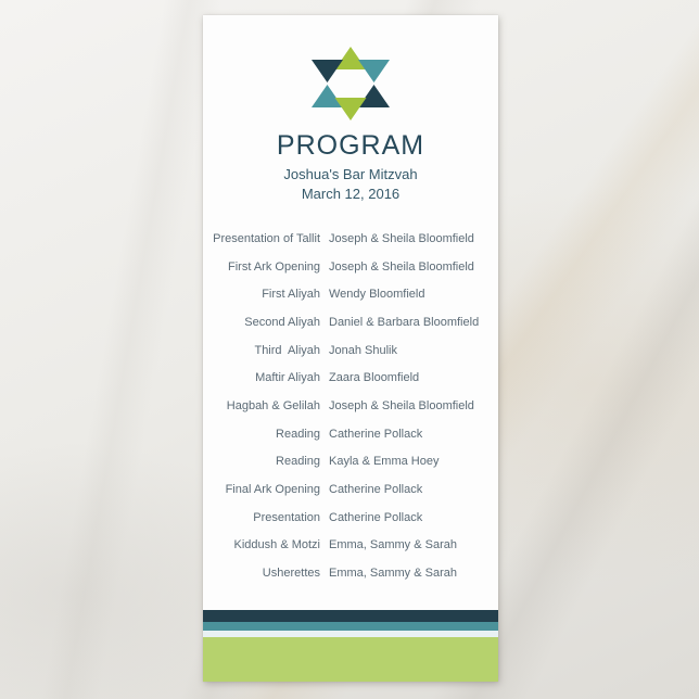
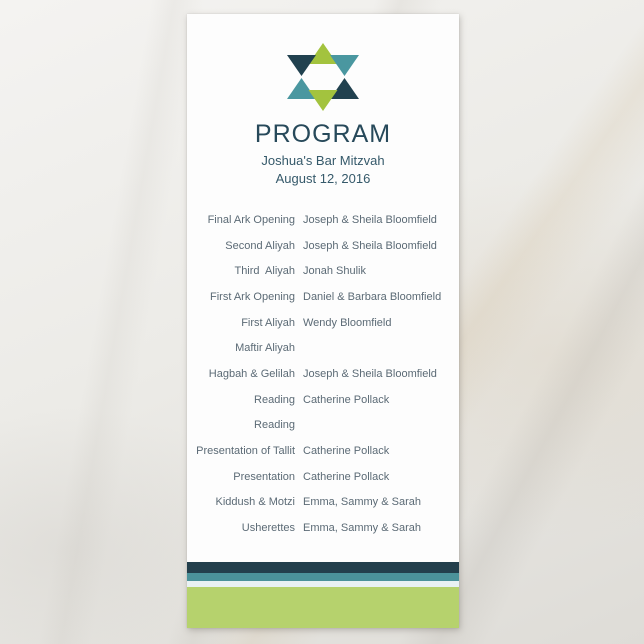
  PROGRAM
  Joshua's Bar Mitzvah
- March 12, 2016
+ August 12, 2016
- Presentation of Tallit
+ Final Ark Opening
  Joseph & Sheila Bloomfield
- First Ark Opening
+ Second Aliyah
  Joseph & Sheila Bloomfield
- First Aliyah
+ Third Aliyah
- Wendy Bloomfield
+ Jonah Shulik
- Second Aliyah
+ First Ark Opening
  Daniel & Barbara Bloomfield
- Third Aliyah
+ First Aliyah
- Jonah Shulik
+ Wendy Bloomfield
  Maftir Aliyah
- Zaara Bloomfield
  Hagbah & Gelilah
  Joseph & Sheila Bloomfield
  Reading
  Catherine Pollack
  Reading
- Kayla & Emma Hoey
- Final Ark Opening
+ Presentation of Tallit
  Catherine Pollack
  Presentation
  Catherine Pollack
  Kiddush & Motzi
  Emma, Sammy & Sarah
  Usherettes
  Emma, Sammy & Sarah
